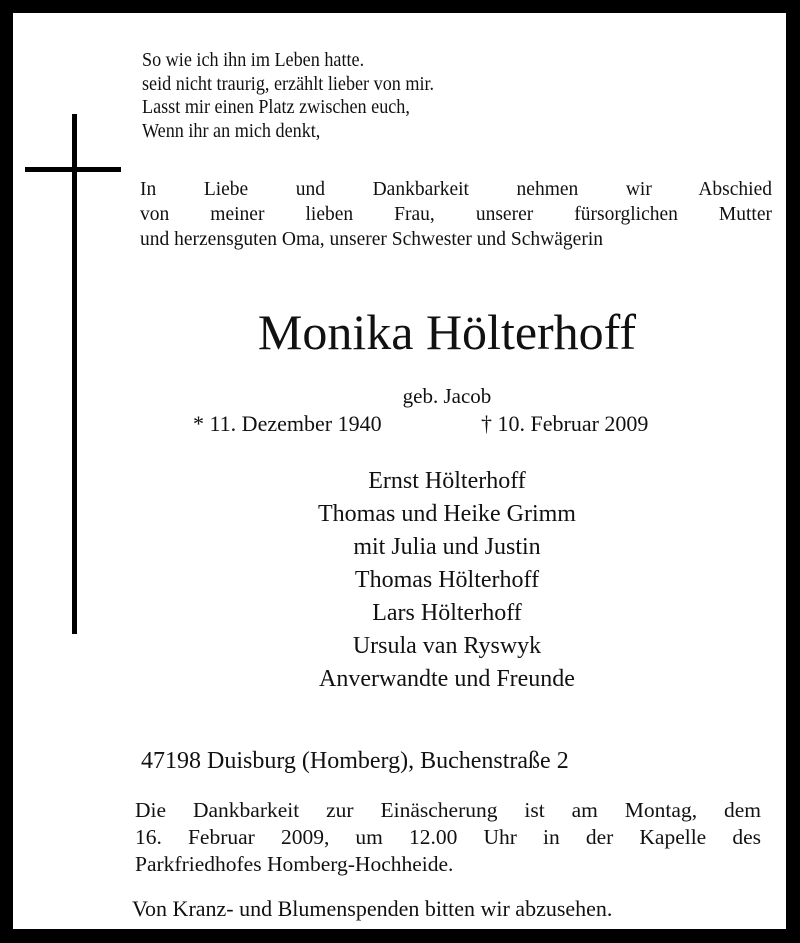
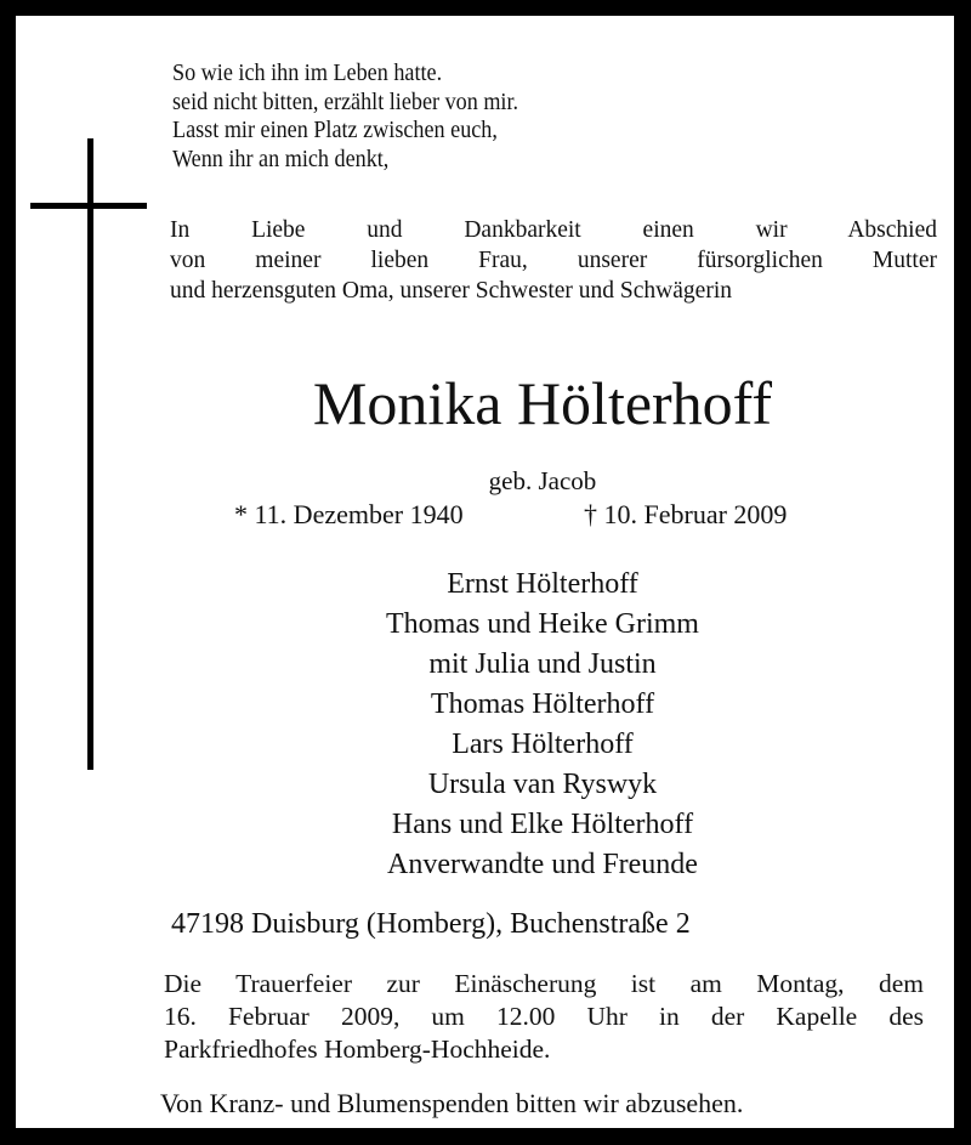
  So wie ich ihn im Leben hatte.
- seid nicht traurig, erzählt lieber von mir.
+ seid nicht bitten, erzählt lieber von mir.
  Lasst mir einen Platz zwischen euch,
  Wenn ihr an mich denkt,
- In Liebe und Dankbarkeit nehmen wir Abschied
+ In Liebe und Dankbarkeit einen wir Abschied
  von meiner lieben Frau, unserer fürsorglichen Mutter
  und herzensguten Oma, unserer Schwester und Schwägerin
  Monika Hölterhoff
  geb. Jacob
  * 11. Dezember 1940
  † 10. Februar 2009
  Ernst Hölterhoff
  Thomas und Heike Grimm
  mit Julia und Justin
  Thomas Hölterhoff
  Lars Hölterhoff
  Ursula van Ryswyk
+ Hans und Elke Hölterhoff
  Anverwandte und Freunde
  47198 Duisburg (Homberg), Buchenstraße 2
- Die Dankbarkeit zur Einäscherung ist am Montag, dem
+ Die Trauerfeier zur Einäscherung ist am Montag, dem
  16. Februar 2009, um 12.00 Uhr in der Kapelle des
  Parkfriedhofes Homberg-Hochheide.
  Von Kranz- und Blumenspenden bitten wir abzusehen.
